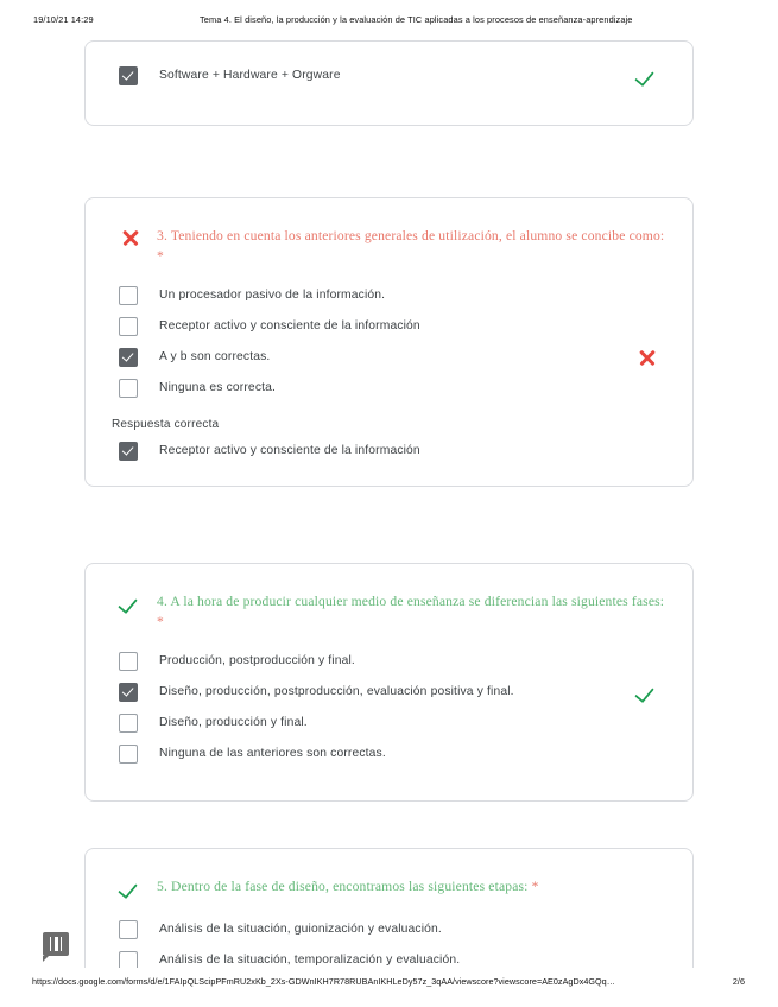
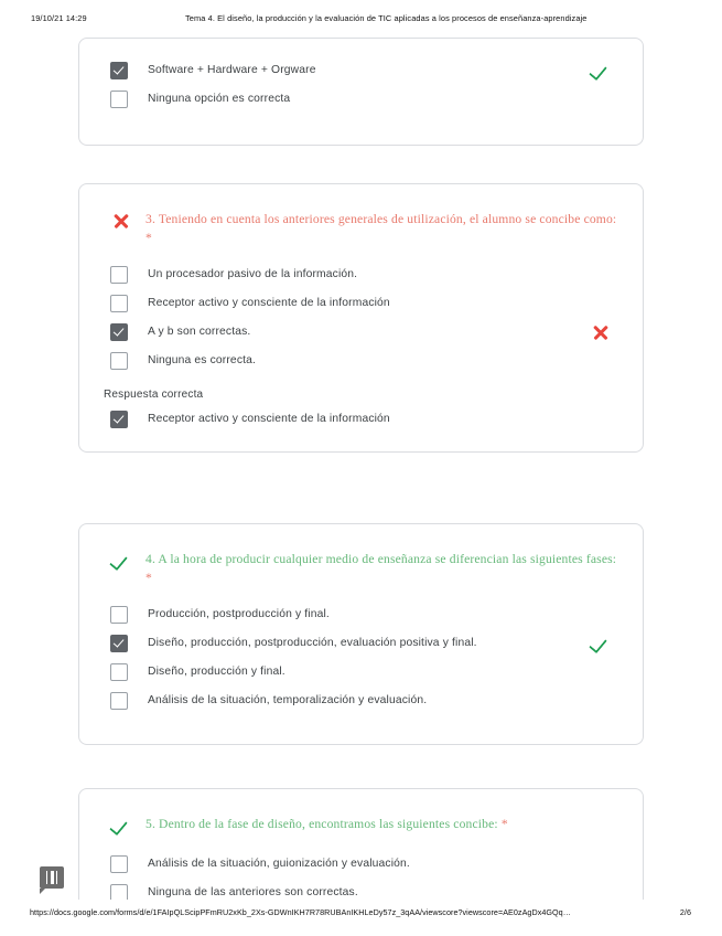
  19/10/21 14:29
  Tema 4. El diseño, la producción y la evaluación de TIC aplicadas a los procesos de enseñanza-aprendizaje
  Software + Hardware + Orgware
+ Ninguna opción es correcta
  3. Teniendo en cuenta los anteriores generales de utilización, el alumno se concibe como: *
  Un procesador pasivo de la información.
  Receptor activo y consciente de la información
  A y b son correctas.
  Ninguna es correcta.
  Respuesta correcta
  Receptor activo y consciente de la información
  4. A la hora de producir cualquier medio de enseñanza se diferencian las siguientes fases: *
  Producción, postproducción y final.
  Diseño, producción, postproducción, evaluación positiva y final.
  Diseño, producción y final.
- Ninguna de las anteriores son correctas.
+ Análisis de la situación, temporalización y evaluación.
- 5. Dentro de la fase de diseño, encontramos las siguientes etapas: *
+ 5. Dentro de la fase de diseño, encontramos las siguientes concibe: *
  Análisis de la situación, guionización y evaluación.
- Análisis de la situación, temporalización y evaluación.
+ Ninguna de las anteriores son correctas.
  https://docs.google.com/forms/d/e/1FAIpQLScipPFmRU2xKb_2Xs-GDWnIKH7R78RUBAnIKHLeDy57z_3qAA/viewscore?viewscore=AE0zAgDx4GQq…
  2/6
